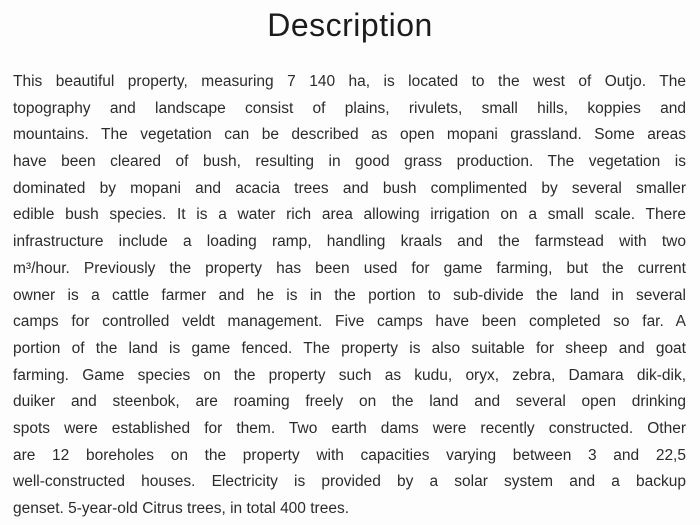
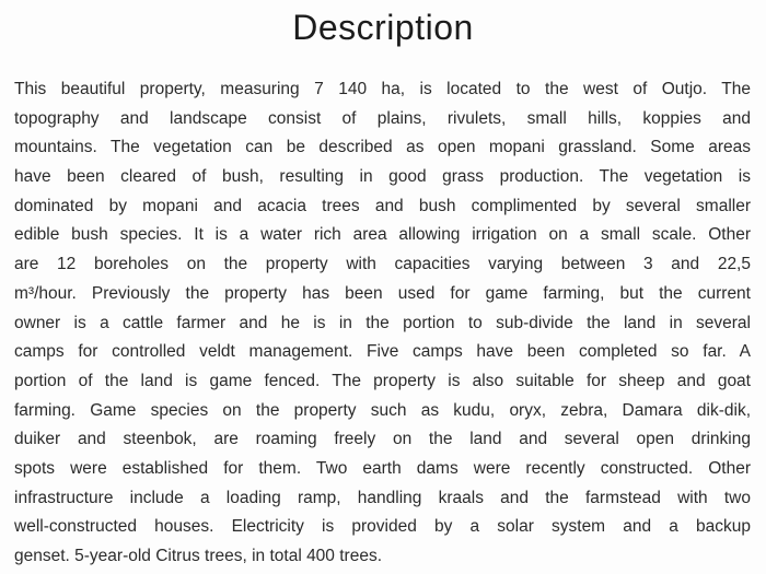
  Description
  This beautiful property, measuring 7 140 ha, is located to the west of Outjo. The
  topography and landscape consist of plains, rivulets, small hills, koppies and
  mountains. The vegetation can be described as open mopani grassland. Some areas
  have been cleared of bush, resulting in good grass production. The vegetation is
  dominated by mopani and acacia trees and bush complimented by several smaller
- edible bush species. It is a water rich area allowing irrigation on a small scale. There
+ edible bush species. It is a water rich area allowing irrigation on a small scale. Other
- infrastructure include a loading ramp, handling kraals and the farmstead with two
+ are 12 boreholes on the property with capacities varying between 3 and 22,5
  m³/hour. Previously the property has been used for game farming, but the current
  owner is a cattle farmer and he is in the portion to sub-divide the land in several
  camps for controlled veldt management. Five camps have been completed so far. A
  portion of the land is game fenced. The property is also suitable for sheep and goat
  farming. Game species on the property such as kudu, oryx, zebra, Damara dik-dik,
  duiker and steenbok, are roaming freely on the land and several open drinking
  spots were established for them. Two earth dams were recently constructed. Other
- are 12 boreholes on the property with capacities varying between 3 and 22,5
+ infrastructure include a loading ramp, handling kraals and the farmstead with two
  well-constructed houses. Electricity is provided by a solar system and a backup
  genset. 5-year-old Citrus trees, in total 400 trees.
